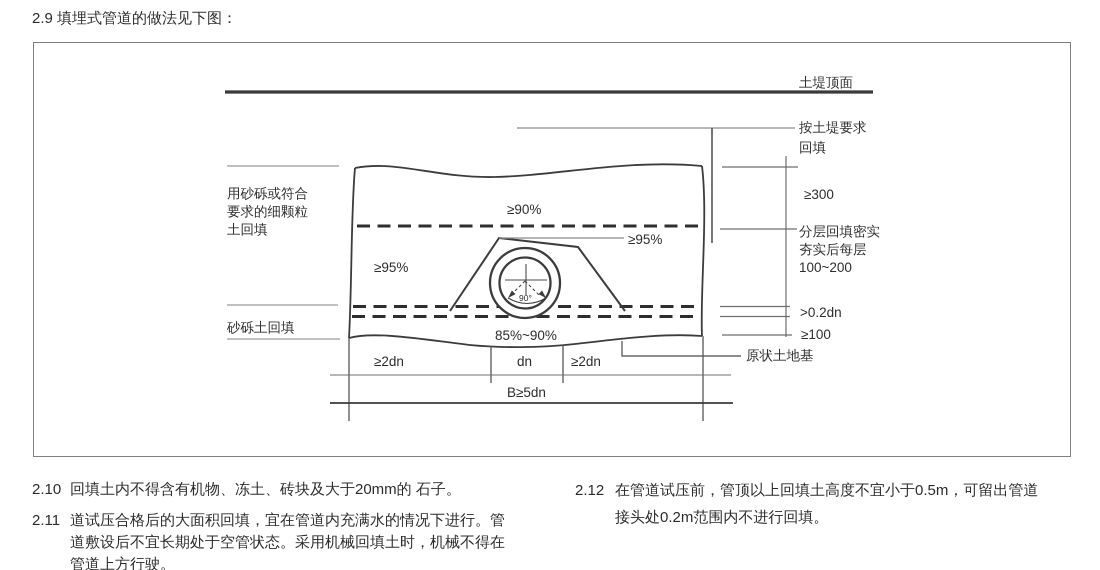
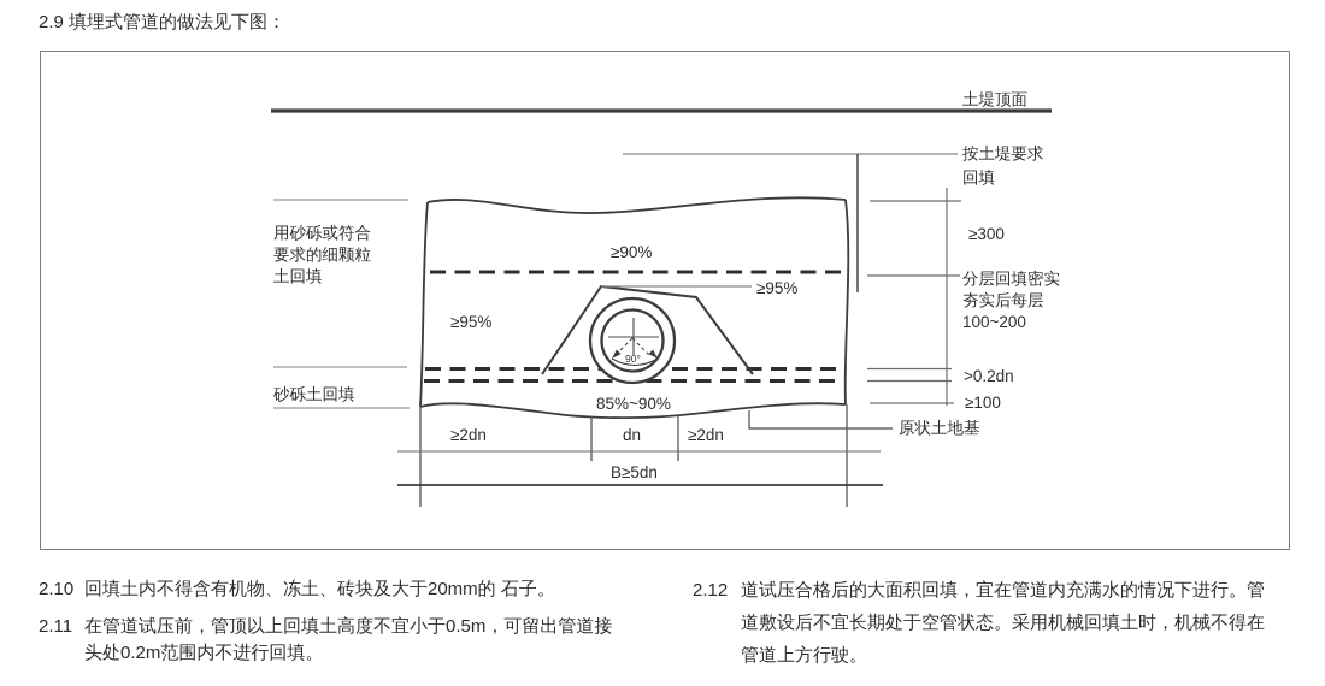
  2.9 填埋式管道的做法见下图：
  土堤顶面
  按土堤要求
  回填
  用砂砾或符合
  要求的细颗粒
  土回填
  砂砾土回填
  90°
  ≥90%
  ≥95%
  ≥95%
  85%~90%
  ≥300
  分层回填密实
  夯实后每层
  100~200
  >0.2dn
  ≥100
  原状土地基
  ≥2dn
  dn
  ≥2dn
  B≥5dn
  2.10
  回填土内不得含有机物、冻土、砖块及大于20mm的 石子。
  2.11
- 道试压合格后的大面积回填，宜在管道内充满水的情况下进行。管道敷设后不宜长期处于空管状态。采用机械回填土时，机械不得在管道上方行驶。
+ 在管道试压前，管顶以上回填土高度不宜小于0.5m，可留出管道接头处0.2m范围内不进行回填。
  2.12
- 在管道试压前，管顶以上回填土高度不宜小于0.5m，可留出管道接头处0.2m范围内不进行回填。
+ 道试压合格后的大面积回填，宜在管道内充满水的情况下进行。管道敷设后不宜长期处于空管状态。采用机械回填土时，机械不得在管道上方行驶。
